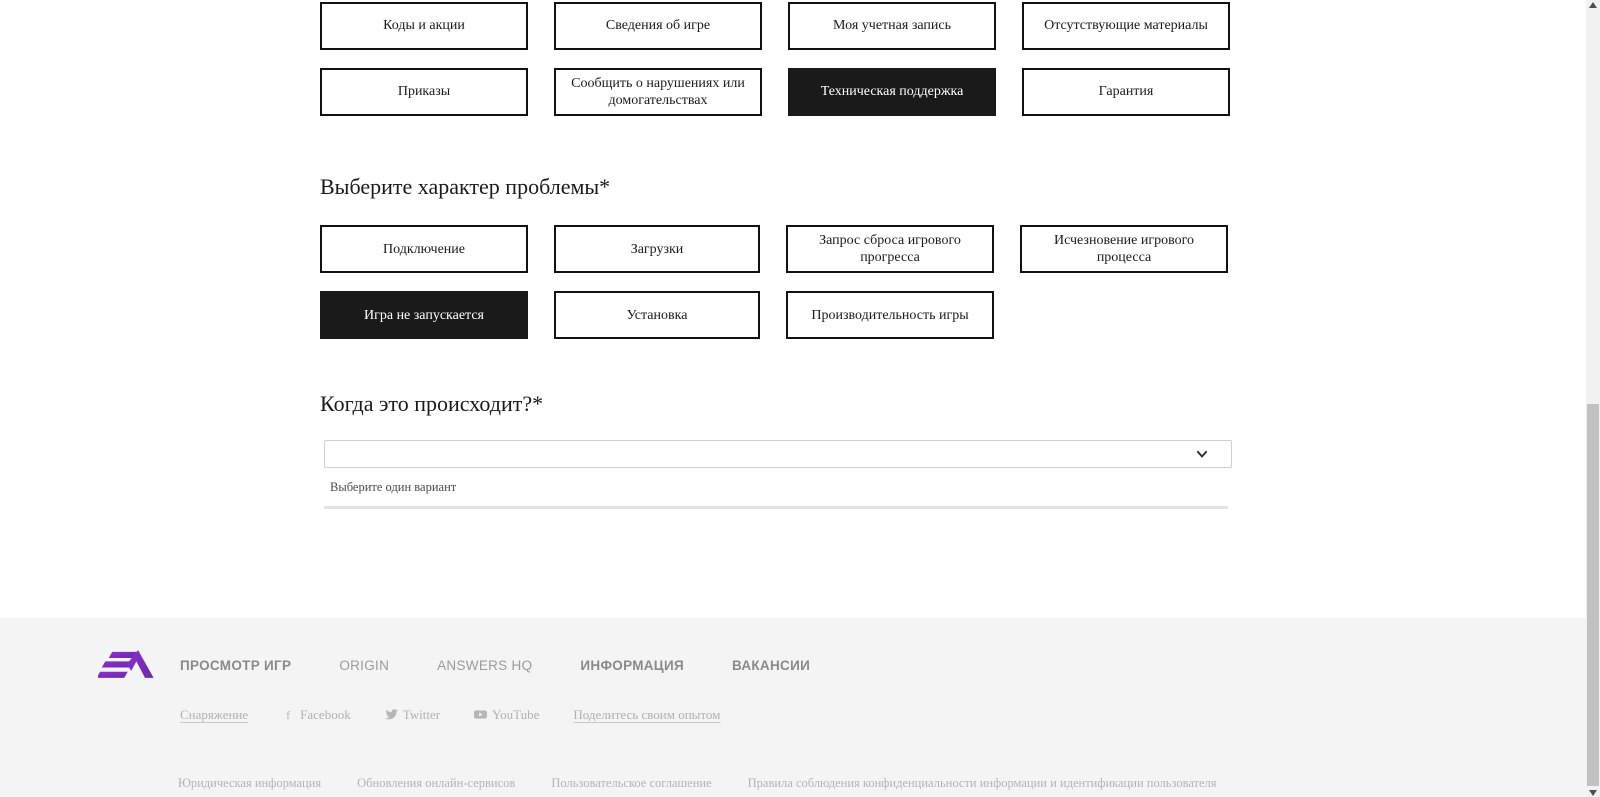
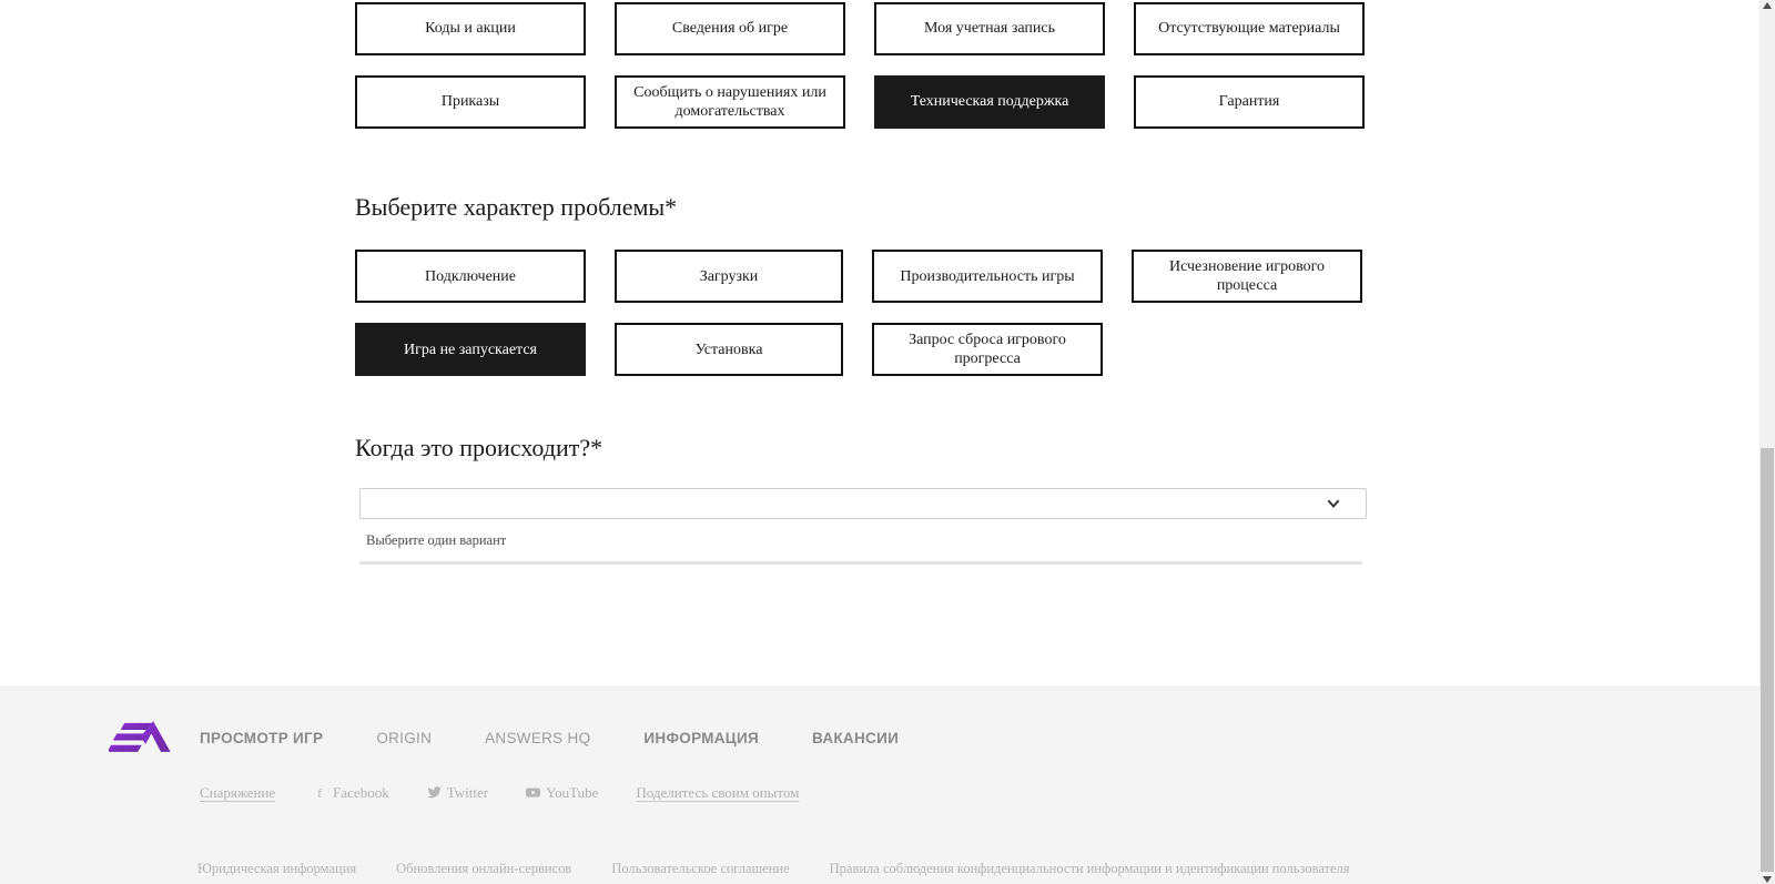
  Коды и акции
  Сведения об игре
  Моя учетная запись
  Отсутствующие материалы
  Приказы
  Сообщить о нарушениях или домогательствах
  Техническая поддержка
  Гарантия
  Выберите характер проблемы*
  Подключение
  Загрузки
- Запрос сброса игрового прогресса
+ Производительность игры
  Исчезновение игрового процесса
  Игра не запускается
  Установка
- Производительность игры
+ Запрос сброса игрового прогресса
  Когда это происходит?*
  Выберите один вариант
  ПРОСМОТР ИГР
  ORIGIN
  ANSWERS HQ
  ИНФОРМАЦИЯ
  ВАКАНСИИ
  Снаряжение
  f
  Facebook
  Twitter
  YouTube
  Поделитесь своим опытом
  Юридическая информация
  Обновления онлайн-сервисов
  Пользовательское соглашение
  Правила соблюдения конфиденциальности информации и идентификации пользователя
